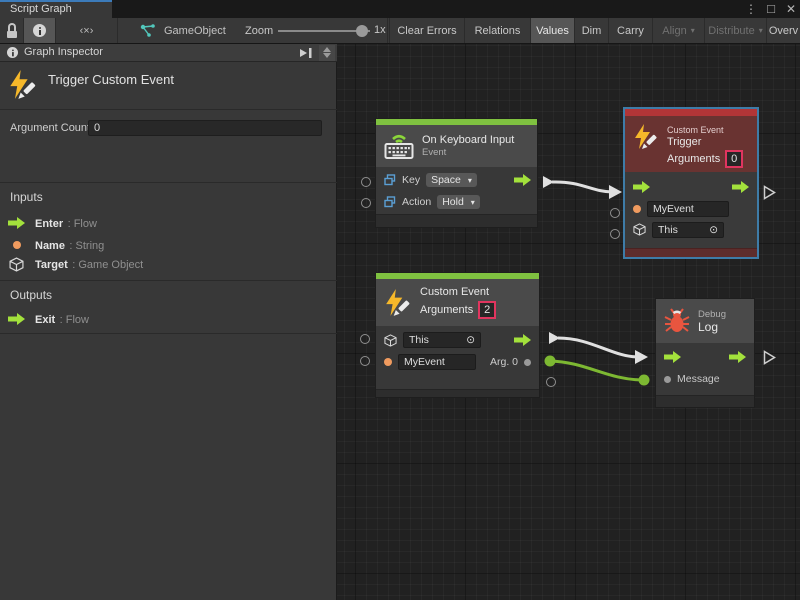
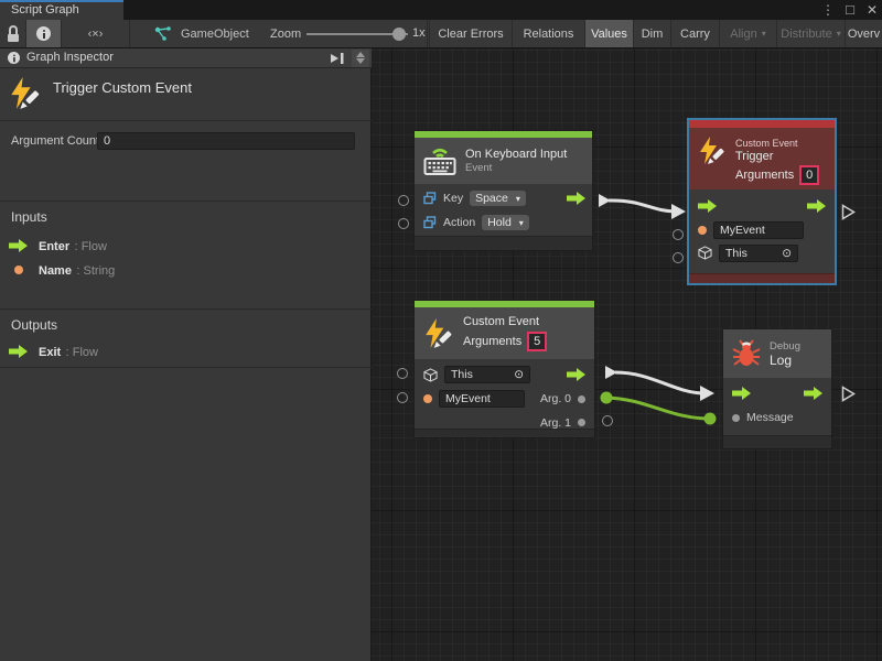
  Script Graph
  ⋮
  □
  ✕
  ‹×›
  GameObject
  Zoom
  1x
  Clear Errors
  Relations
  Values
  Dim
  Carry
  Align
  ▾
  Distribute
  ▾
  Overv
  Graph Inspector
  Trigger Custom Event
  Argument Coun
  0
  Inputs
  Enter : Flow
  Name : String
- Target : Game Object
  Outputs
  Exit : Flow
  On Keyboard Input
  Event
  Key
  Space
  ▾
  Action
  Hold
  ▾
  Custom Event
  Trigger
  Arguments
  0
  MyEvent
  This
  ⊙
  Custom Event
  Arguments
- 2
+ 5
  This
  ⊙
  MyEvent
  Arg. 0
+ Arg. 1
  Debug
  Log
  Message
